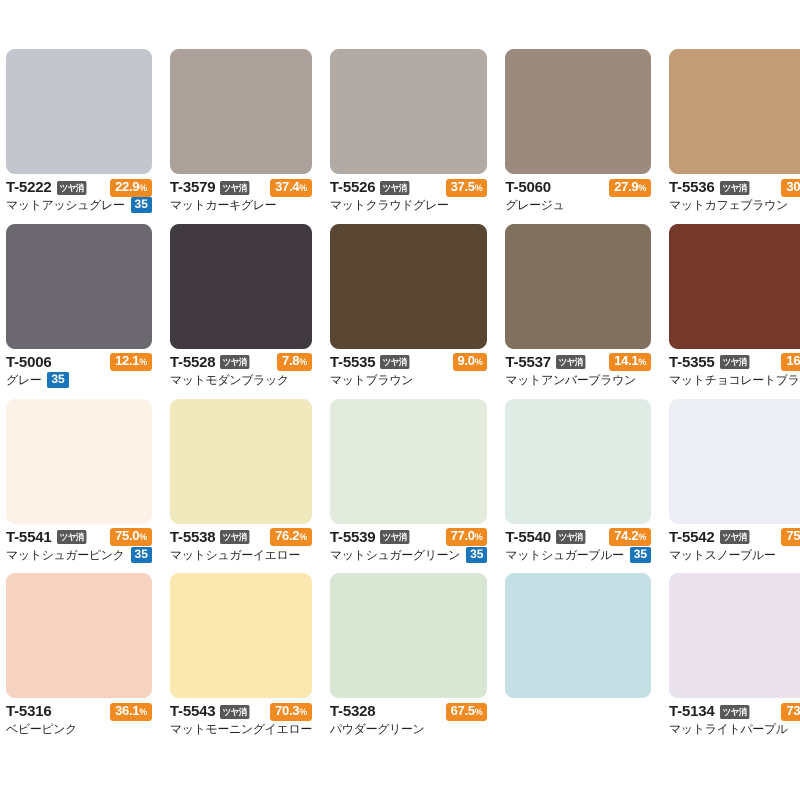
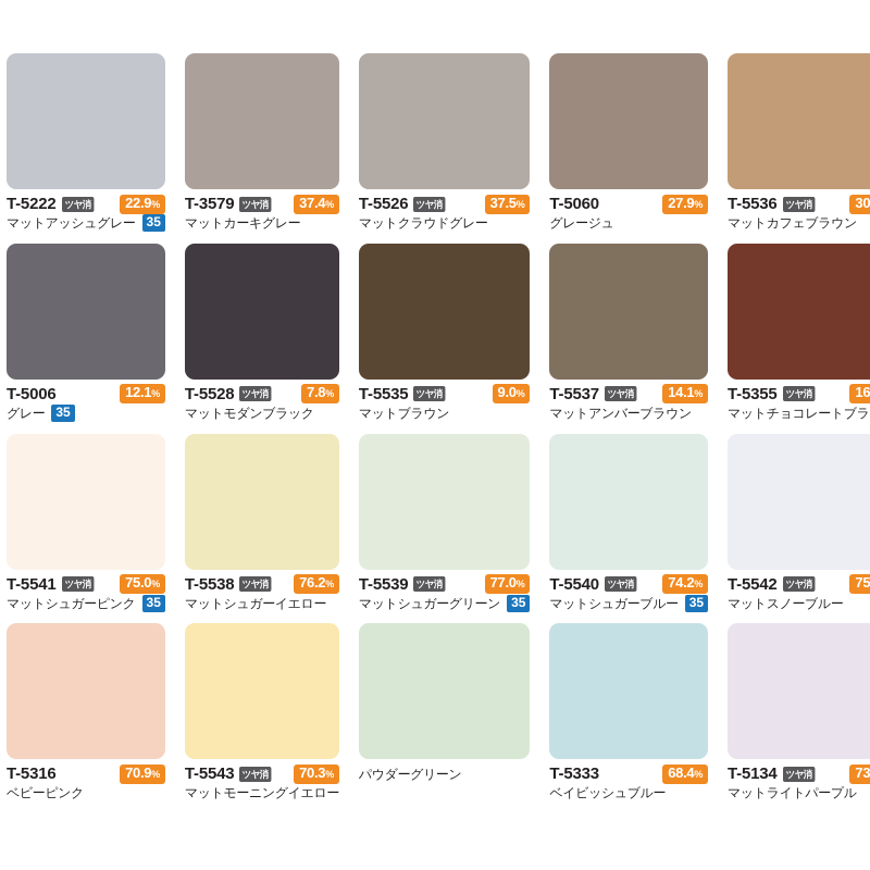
  T-5222
  ツヤ消
  22.9%
  マットアッシュグレー
  35
  T-3579
  ツヤ消
  37.4%
  マットカーキグレー
  T-5526
  ツヤ消
  37.5%
  マットクラウドグレー
  T-5060
  27.9%
  グレージュ
  T-5536
  ツヤ消
  マットカフェブラウン
  T-5006
  12.1%
  グレー
  35
  T-5528
  ツヤ消
  7.8%
  マットモダンブラック
  T-5535
  ツヤ消
  9.0%
  マットブラウン
  T-5537
  ツヤ消
  14.1%
  マットアンバーブラウン
  T-5355
  ツヤ消
  マットチョコレートブラ
  T-5541
  ツヤ消
  75.0%
  マットシュガーピンク
  35
  T-5538
  ツヤ消
  76.2%
  マットシュガーイエロー
  T-5539
  ツヤ消
  77.0%
  マットシュガーグリーン
  35
  T-5540
  ツヤ消
  74.2%
  マットシュガーブルー
  35
  T-5542
  ツヤ消
  マットスノーブルー
  T-5316
- 36.1%
+ 70.9%
  ベビーピンク
  T-5543
  ツヤ消
  70.3%
  マットモーニングイエロー
- T-5328
- 67.5%
  パウダーグリーン
+ T-5333
+ 68.4%
+ ベイビッシュブルー
  T-5134
  ツヤ消
  マットライトパープル
